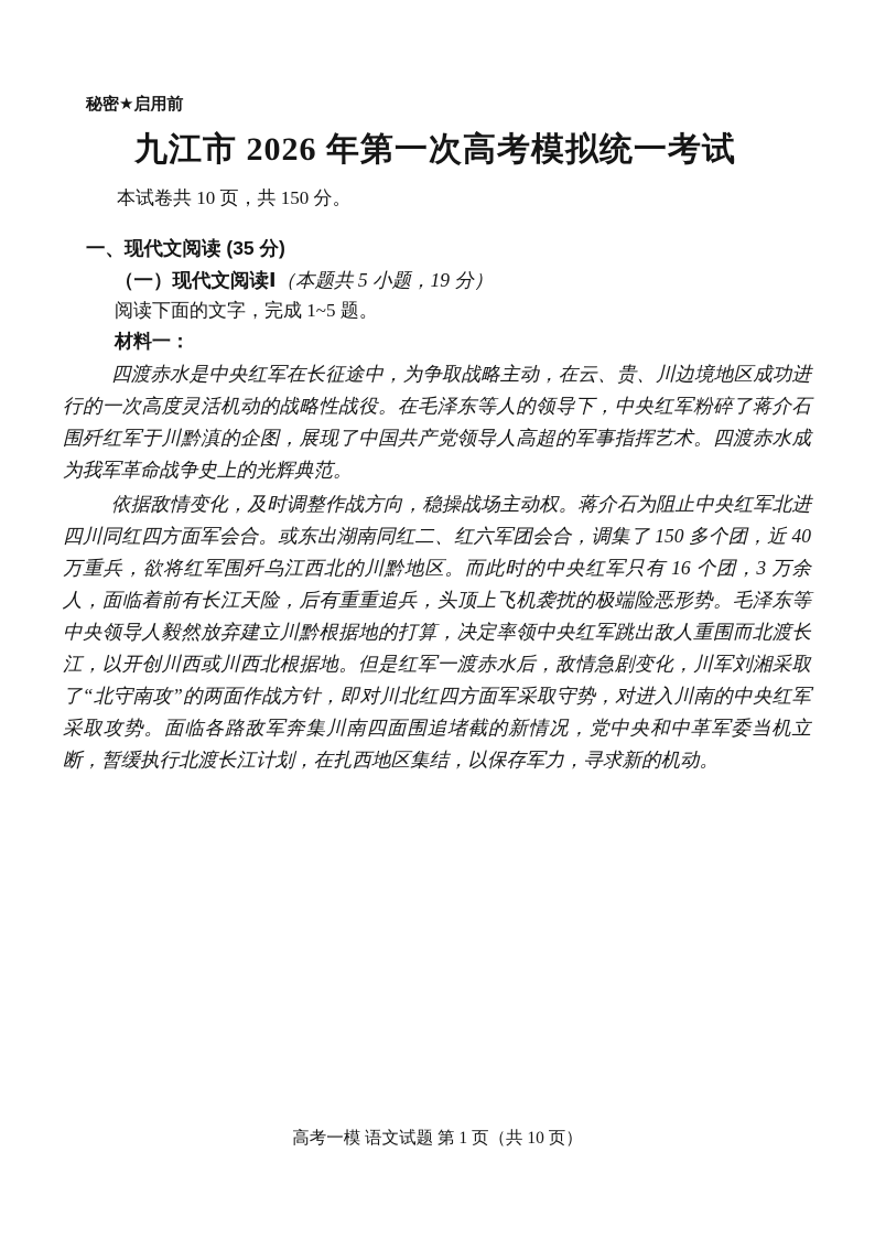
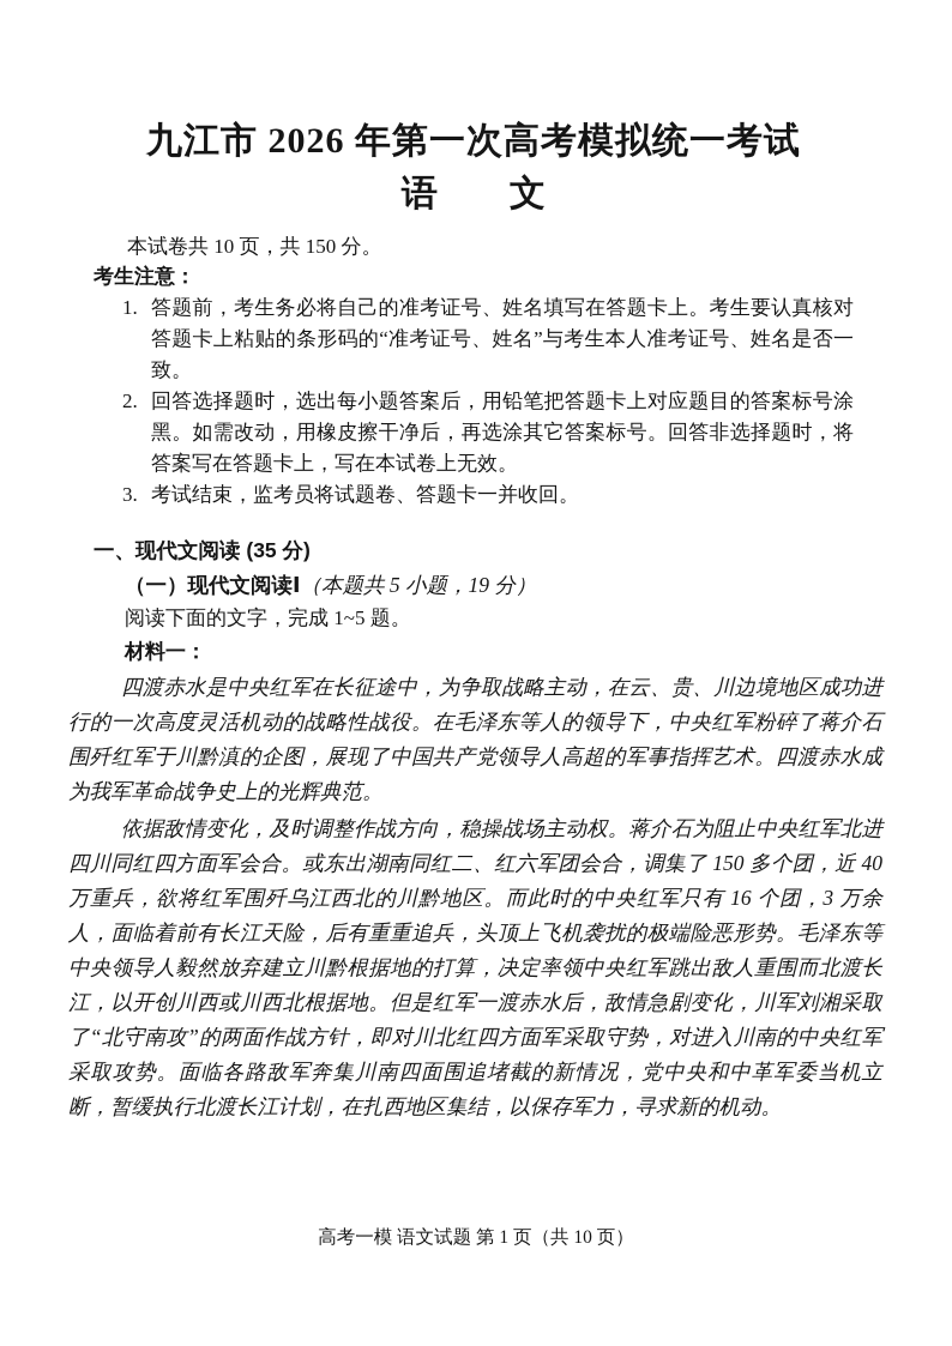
- 秘密★启用前
  九江市 2026 年第一次高考模拟统一考试
+ 语 文
  本试卷共 10 页，共 150 分。
+ 考生注意：
+ 1.
+ 答题前，考生务必将自己的准考证号、姓名填写在答题卡上。考生要认真核对答题卡上粘贴的条形码的“准考证号、姓名”与考生本人准考证号、姓名是否一致。
+ 2.
+ 回答选择题时，选出每小题答案后，用铅笔把答题卡上对应题目的答案标号涂黑。如需改动，用橡皮擦干净后，再选涂其它答案标号。回答非选择题时，将答案写在答题卡上，写在本试卷上无效。
+ 3.
+ 考试结束，监考员将试题卷、答题卡一并收回。
  一、现代文阅读 (35 分)
  （一）现代文阅读Ⅰ（本题共 5 小题，19 分）
  阅读下面的文字，完成 1~5 题。
  材料一：
  四渡赤水是中央红军在长征途中，为争取战略主动，在云、贵、川边境地区成功进行的一次高度灵活机动的战略性战役。在毛泽东等人的领导下，中央红军粉碎了蒋介石围歼红军于川黔滇的企图，展现了中国共产党领导人高超的军事指挥艺术。四渡赤水成为我军革命战争史上的光辉典范。
  依据敌情变化，及时调整作战方向，稳操战场主动权。蒋介石为阻止中央红军北进四川同红四方面军会合。或东出湖南同红二、红六军团会合，调集了 150 多个团，近 40 万重兵，欲将红军围歼乌江西北的川黔地区。而此时的中央红军只有 16 个团，3 万余人，面临着前有长江天险，后有重重追兵，头顶上飞机袭扰的极端险恶形势。毛泽东等中央领导人毅然放弃建立川黔根据地的打算，决定率领中央红军跳出敌人重围而北渡长江，以开创川西或川西北根据地。但是红军一渡赤水后，敌情急剧变化，川军刘湘采取了“北守南攻”的两面作战方针，即对川北红四方面军采取守势，对进入川南的中央红军采取攻势。面临各路敌军奔集川南四面围追堵截的新情况，党中央和中革军委当机立断，暂缓执行北渡长江计划，在扎西地区集结，以保存军力，寻求新的机动。
  高考一模 语文试题 第 1 页（共 10 页）
